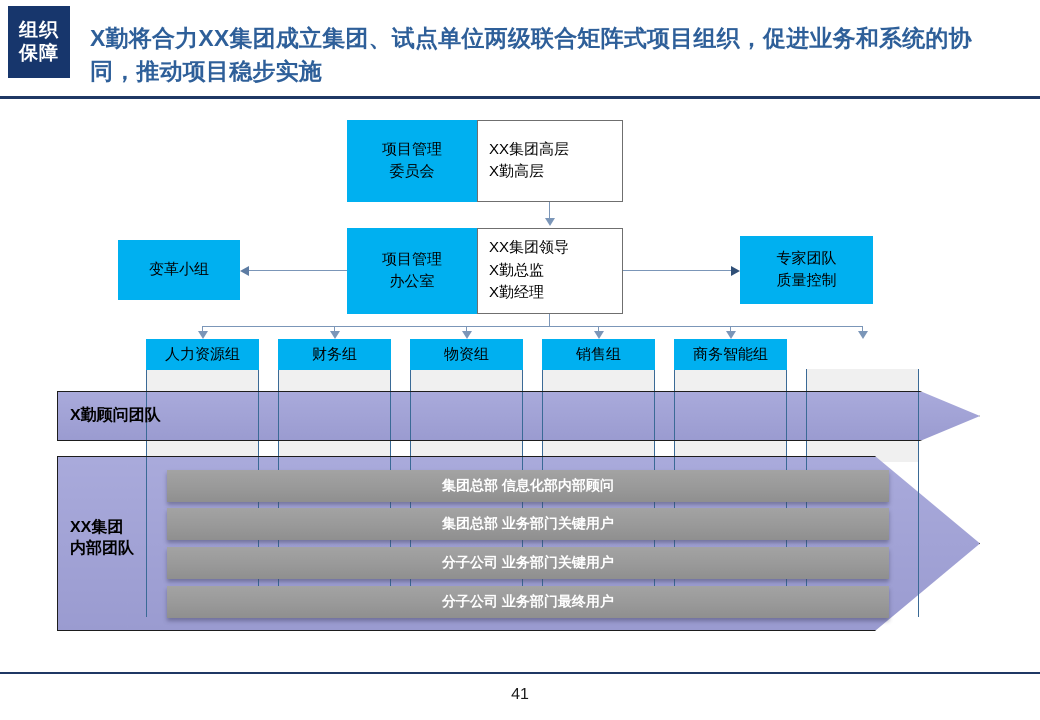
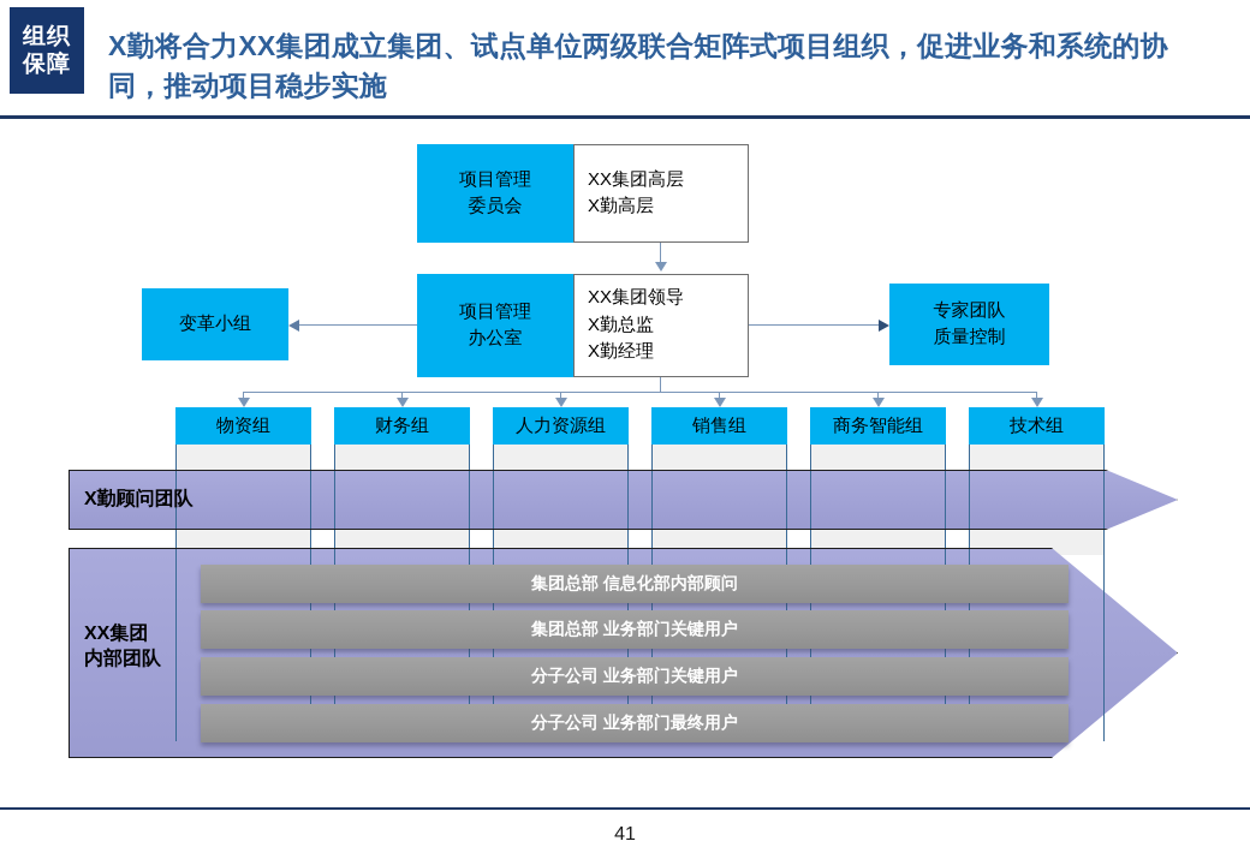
  组织
  保障
  X勤将合力XX集团成立集团、试点单位两级联合矩阵式项目组织，促进业务和系统的协同，推动项目稳步实施
  项目管理
  委员会
  XX集团高层
  X勤高层
  项目管理
  办公室
  XX集团领导
  X勤总监
  X勤经理
  变革小组
  专家团队
  质量控制
- 人力资源组
+ 物资组
  财务组
- 物资组
+ 人力资源组
  销售组
  商务智能组
+ 技术组
  X勤顾问团队
  XX集团
  内部团队
  集团总部 信息化部内部顾问
  集团总部 业务部门关键用户
  分子公司 业务部门关键用户
  分子公司 业务部门最终用户
  41
